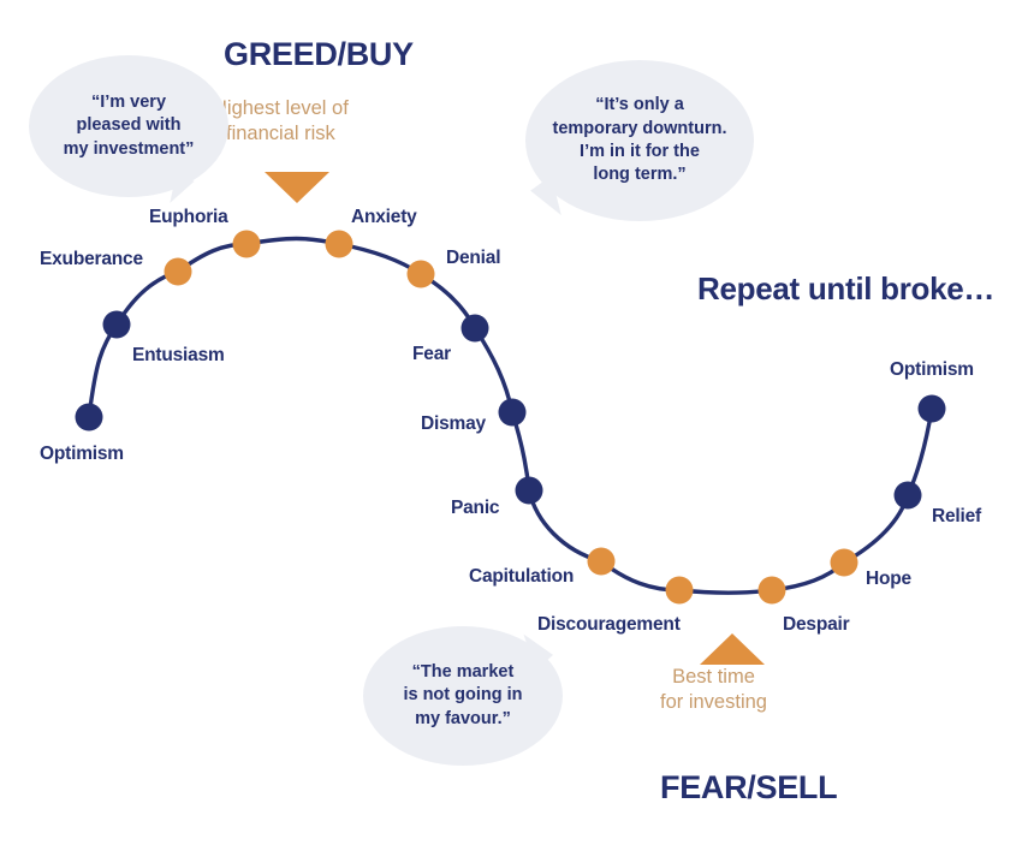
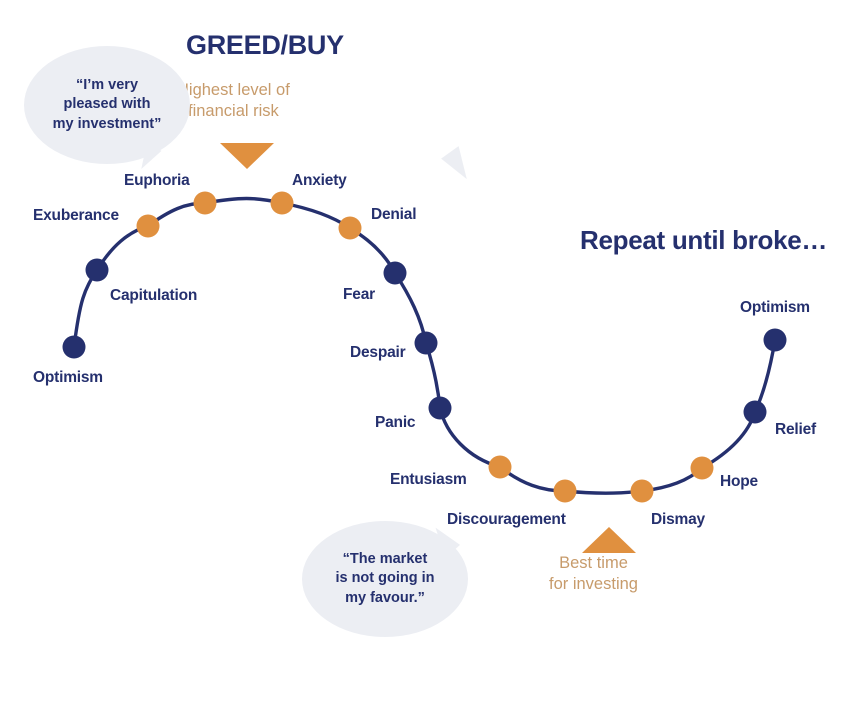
  Optimism
- Entusiasm
+ Capitulation
  Exuberance
  Euphoria
  Anxiety
  Denial
  Fear
- Dismay
+ Despair
  Panic
- Capitulation
+ Entusiasm
  Discouragement
- Despair
+ Dismay
  Hope
  Relief
  Optimism
  GREED/BUY
  ighest level of
  financial risk
  Best time
  for investing
- FEAR/SELL
  Repeat until broke…
  “I’m very
  pleased with
  my investment”
- “It’s only a
- temporary downturn.
- I’m in it for the
- long term.”
  “The market
  is not going in
  my favour.”
